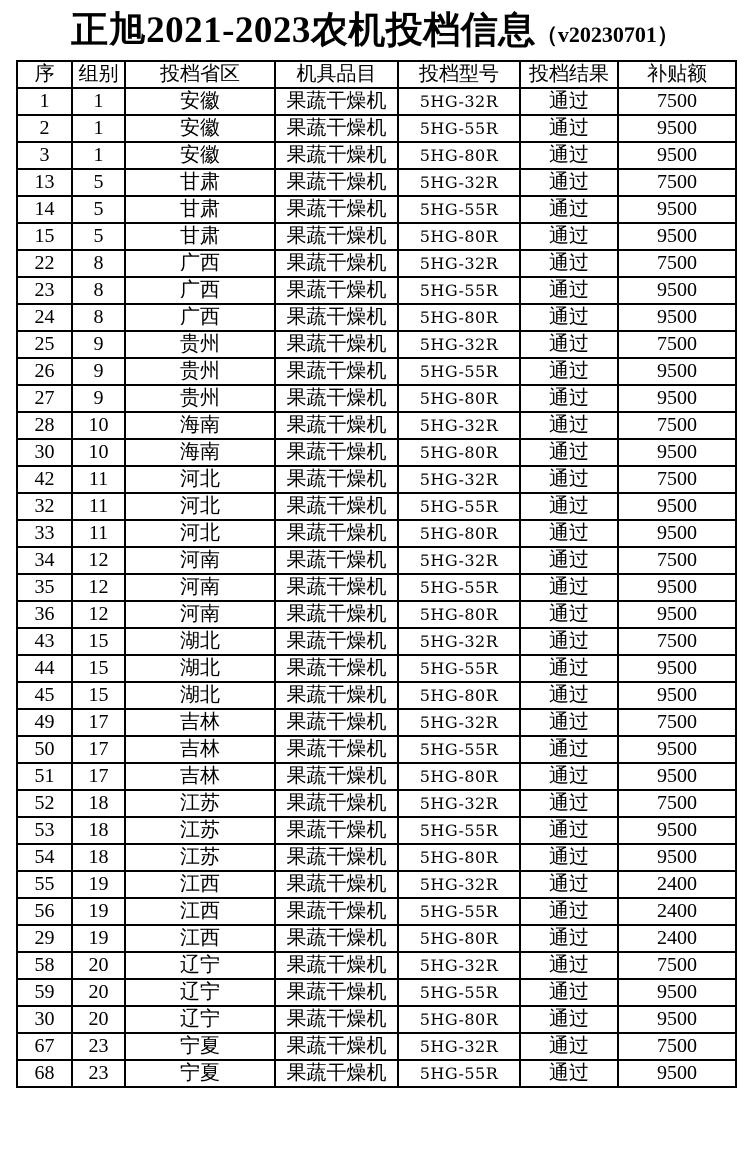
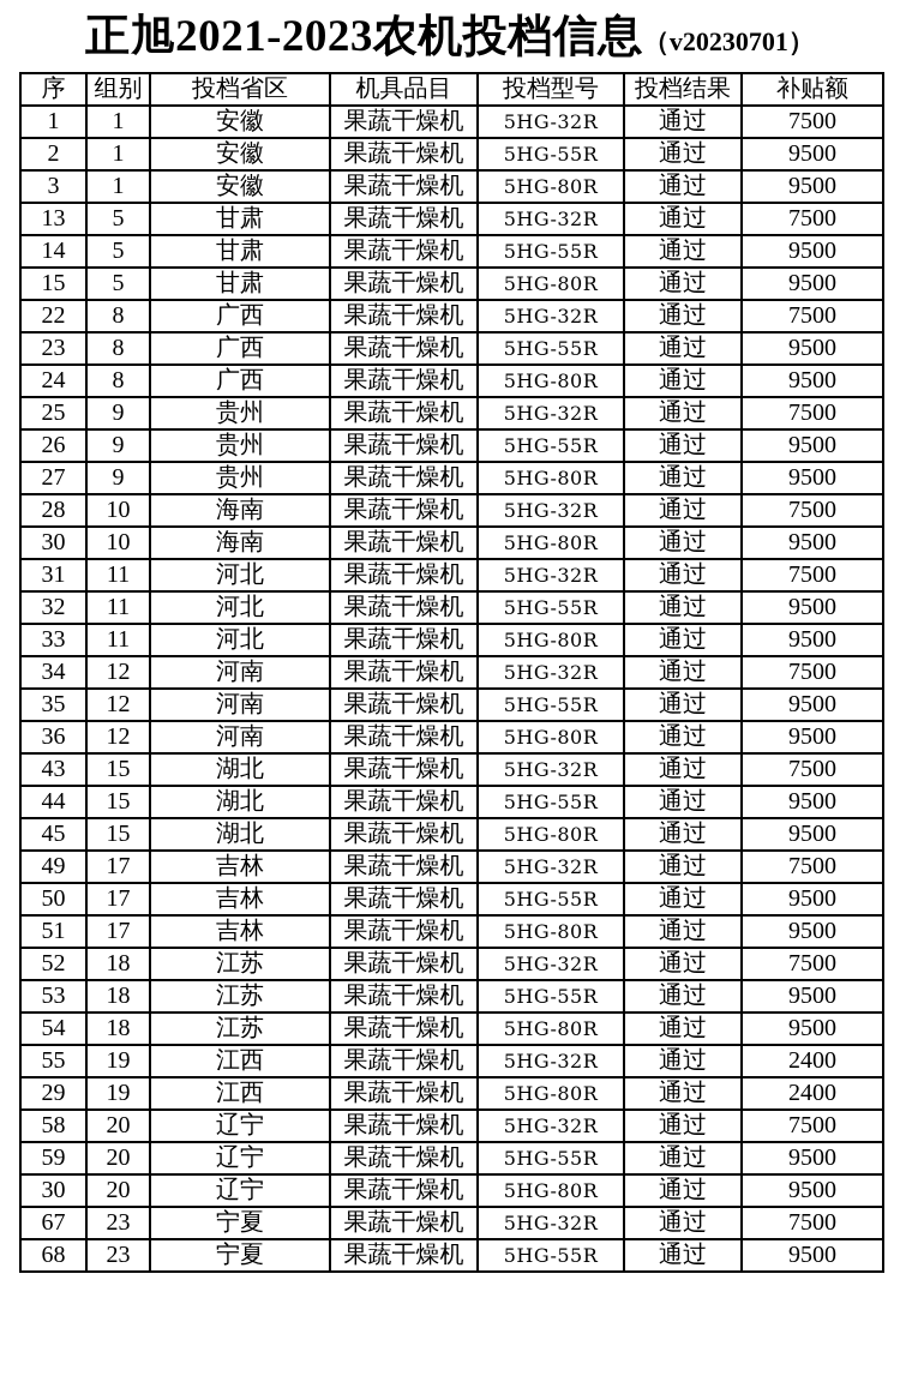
  正旭2021-2023农机投档信息（v20230701）
  序	组别	投档省区	机具品目	投档型号	投档结果	补贴额
  1	1	安徽	果蔬干燥机	5HG-32R	通过	7500
  2	1	安徽	果蔬干燥机	5HG-55R	通过	9500
  3	1	安徽	果蔬干燥机	5HG-80R	通过	9500
  13	5	甘肃	果蔬干燥机	5HG-32R	通过	7500
  14	5	甘肃	果蔬干燥机	5HG-55R	通过	9500
  15	5	甘肃	果蔬干燥机	5HG-80R	通过	9500
  22	8	广西	果蔬干燥机	5HG-32R	通过	7500
  23	8	广西	果蔬干燥机	5HG-55R	通过	9500
  24	8	广西	果蔬干燥机	5HG-80R	通过	9500
  25	9	贵州	果蔬干燥机	5HG-32R	通过	7500
  26	9	贵州	果蔬干燥机	5HG-55R	通过	9500
  27	9	贵州	果蔬干燥机	5HG-80R	通过	9500
  28	10	海南	果蔬干燥机	5HG-32R	通过	7500
  30	10	海南	果蔬干燥机	5HG-80R	通过	9500
- 42	11	河北	果蔬干燥机	5HG-32R	通过	7500
+ 31	11	河北	果蔬干燥机	5HG-32R	通过	7500
  32	11	河北	果蔬干燥机	5HG-55R	通过	9500
  33	11	河北	果蔬干燥机	5HG-80R	通过	9500
  34	12	河南	果蔬干燥机	5HG-32R	通过	7500
  35	12	河南	果蔬干燥机	5HG-55R	通过	9500
  36	12	河南	果蔬干燥机	5HG-80R	通过	9500
  43	15	湖北	果蔬干燥机	5HG-32R	通过	7500
  44	15	湖北	果蔬干燥机	5HG-55R	通过	9500
  45	15	湖北	果蔬干燥机	5HG-80R	通过	9500
  49	17	吉林	果蔬干燥机	5HG-32R	通过	7500
  50	17	吉林	果蔬干燥机	5HG-55R	通过	9500
  51	17	吉林	果蔬干燥机	5HG-80R	通过	9500
  52	18	江苏	果蔬干燥机	5HG-32R	通过	7500
  53	18	江苏	果蔬干燥机	5HG-55R	通过	9500
  54	18	江苏	果蔬干燥机	5HG-80R	通过	9500
  55	19	江西	果蔬干燥机	5HG-32R	通过	2400
- 56	19	江西	果蔬干燥机	5HG-55R	通过	2400
  29	19	江西	果蔬干燥机	5HG-80R	通过	2400
  58	20	辽宁	果蔬干燥机	5HG-32R	通过	7500
  59	20	辽宁	果蔬干燥机	5HG-55R	通过	9500
  30	20	辽宁	果蔬干燥机	5HG-80R	通过	9500
  67	23	宁夏	果蔬干燥机	5HG-32R	通过	7500
  68	23	宁夏	果蔬干燥机	5HG-55R	通过	9500
